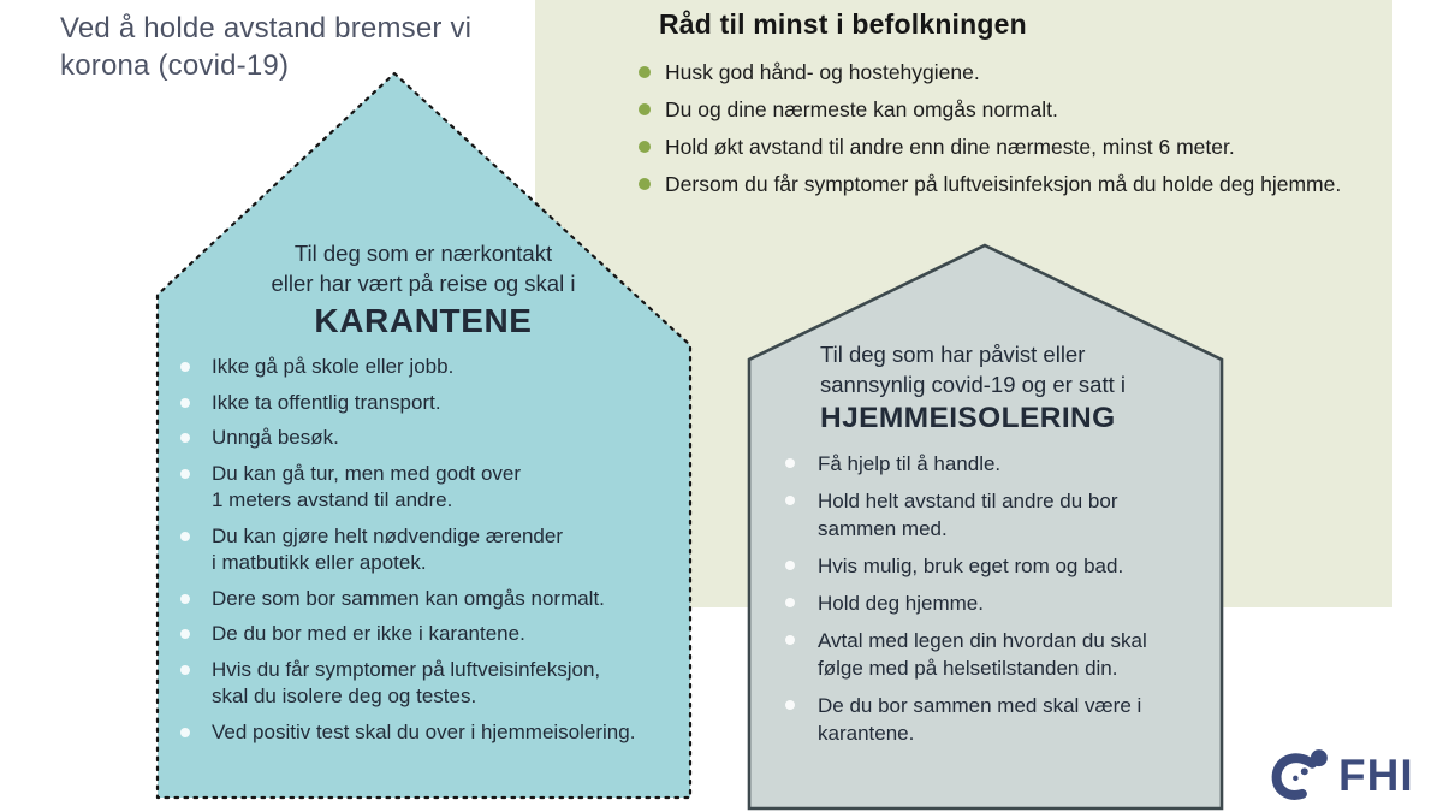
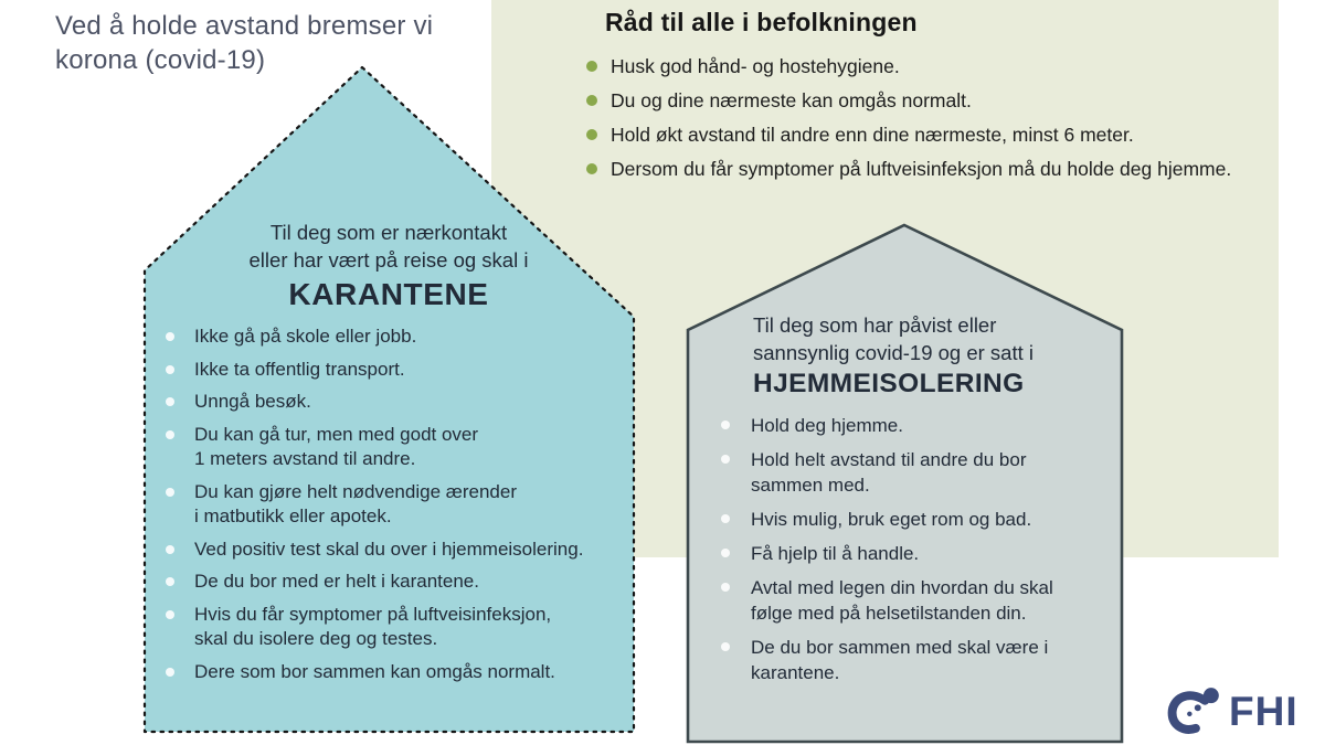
  Ved å holde avstand bremser vi
  korona (covid-19)
- Råd til minst i befolkningen
+ Råd til alle i befolkningen
  Husk god hånd- og hostehygiene.
  Du og dine nærmeste kan omgås normalt.
  Hold økt avstand til andre enn dine nærmeste, minst 6 meter.
  Dersom du får symptomer på luftveisinfeksjon må du holde deg hjemme.
  Til deg som er nærkontakt
  eller har vært på reise og skal i
  KARANTENE
  Ikke gå på skole eller jobb.
  Ikke ta offentlig transport.
  Unngå besøk.
  Du kan gå tur, men med godt over
  1 meters avstand til andre.
  Du kan gjøre helt nødvendige ærender
  i matbutikk eller apotek.
- Dere som bor sammen kan omgås normalt.
+ Ved positiv test skal du over i hjemmeisolering.
- De du bor med er ikke i karantene.
+ De du bor med er helt i karantene.
  Hvis du får symptomer på luftveisinfeksjon,
  skal du isolere deg og testes.
- Ved positiv test skal du over i hjemmeisolering.
+ Dere som bor sammen kan omgås normalt.
  Til deg som har påvist eller
  sannsynlig covid-19 og er satt i
  HJEMMEISOLERING
- Få hjelp til å handle.
+ Hold deg hjemme.
  Hold helt avstand til andre du bor
  sammen med.
  Hvis mulig, bruk eget rom og bad.
- Hold deg hjemme.
+ Få hjelp til å handle.
  Avtal med legen din hvordan du skal
  følge med på helsetilstanden din.
  De du bor sammen med skal være i
  karantene.
  FHI
